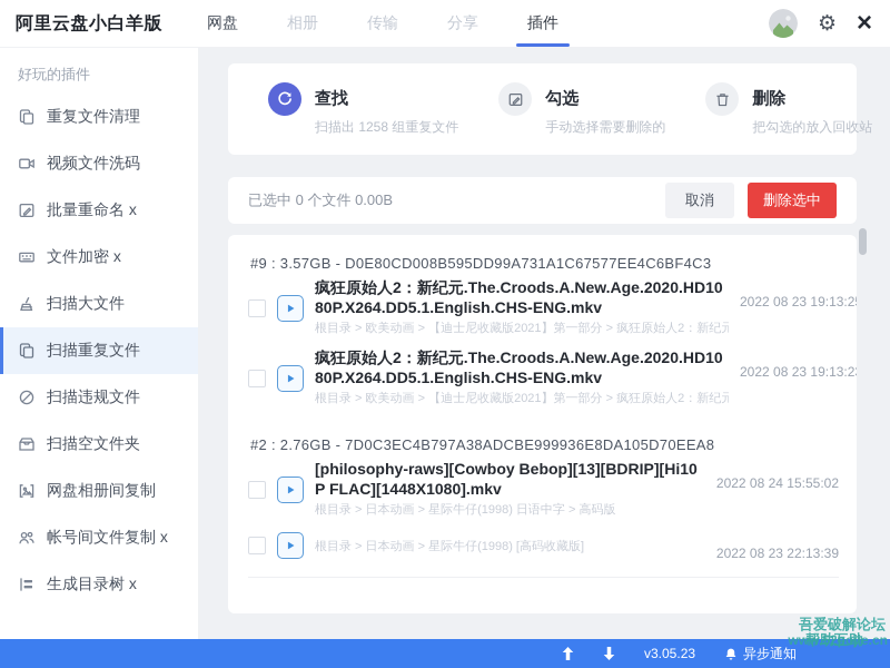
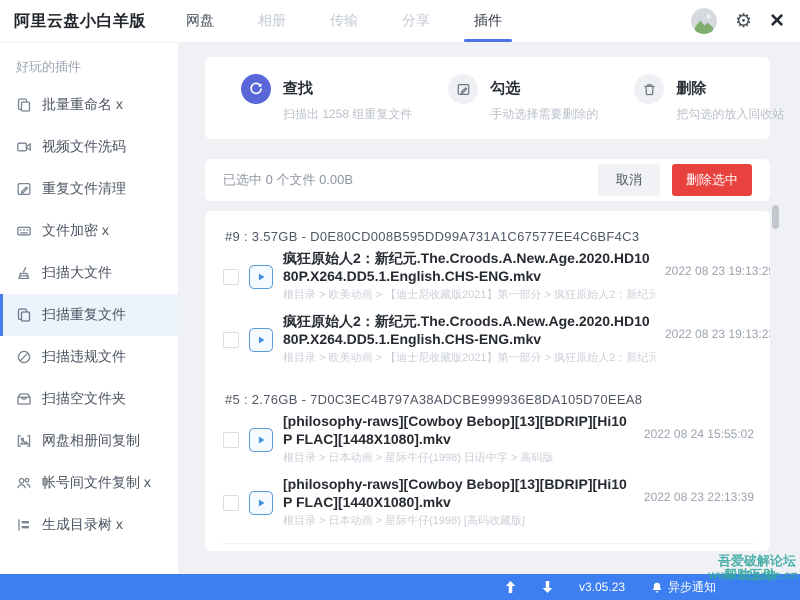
  阿里云盘小白羊版
  网盘
  相册
  传输
  分享
  插件
  ⚙
  ×
  好玩的插件
- 重复文件清理
+ 批量重命名 x
  视频文件洗码
- 批量重命名 x
+ 重复文件清理
  文件加密 x
  扫描大文件
  扫描重复文件
  扫描违规文件
  扫描空文件夹
  网盘相册间复制
  帐号间文件复制 x
  生成目录树 x
  查找
  扫描出 1258 组重复文件
  勾选
  手动选择需要删除的
  删除
  把勾选的放入回收站
  已选中 0 个文件 0.00B
  取消
  删除选中
  #9 : 3.57GB - D0E80CD008B595DD99A731A1C67577EE4C6BF4C3
  疯狂原始人2：新纪元.The.Croods.A.New.Age.2020.HD1080P.X264.DD5.1.English.CHS-ENG.mkv
  根目录 > 欧美动画 > 【迪士尼收藏版2021】第一部分 > 疯狂原始人2：新纪元
  2022 08 23 19:13:2
  疯狂原始人2：新纪元.The.Croods.A.New.Age.2020.HD1080P.X264.DD5.1.English.CHS-ENG.mkv
  根目录 > 欧美动画 > 【迪士尼收藏版2021】第一部分 > 疯狂原始人2：新纪元
  2022 08 23 19:13:2
- #2 : 2.76GB - 7D0C3EC4B797A38ADCBE999936E8DA105D70EEA8
+ #5 : 2.76GB - 7D0C3EC4B797A38ADCBE999936E8DA105D70EEA8
  [philosophy-raws][Cowboy Bebop][13][BDRIP][Hi10P FLAC][1448X1080].mkv
  根目录 > 日本动画 > 星际牛仔(1998) 日语中字 > 高码版
  2022 08 24 15:55:02
+ [philosophy-raws][Cowboy Bebop][13][BDRIP][Hi10P FLAC][1440X1080].mkv
  根目录 > 日本动画 > 星际牛仔(1998) [高码收藏版]
  2022 08 23 22:13:39
  v3.05.23
  异步通知
  吾爱破解论坛
  www.52pojie.cn
  帮助互助
